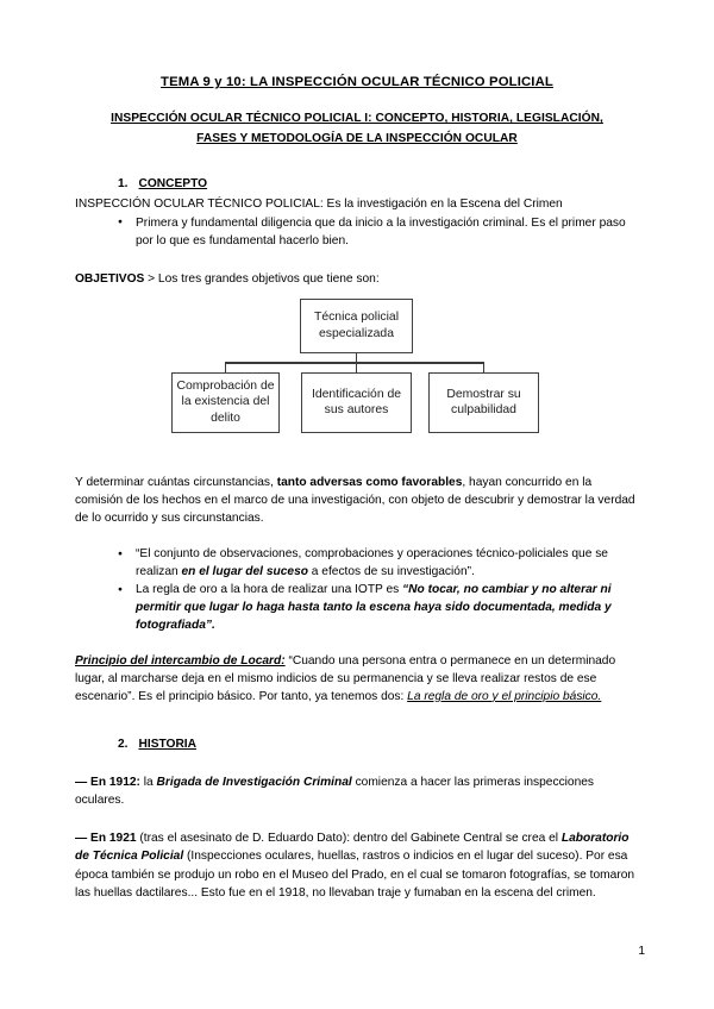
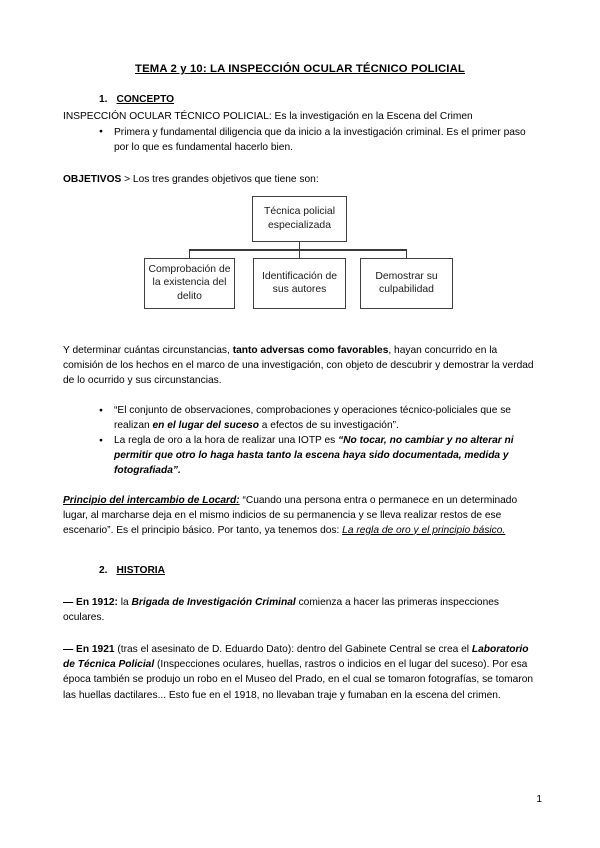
- TEMA 9 y 10: LA INSPECCIÓN OCULAR TÉCNICO POLICIAL
+ TEMA 2 y 10: LA INSPECCIÓN OCULAR TÉCNICO POLICIAL
- INSPECCIÓN OCULAR TÉCNICO POLICIAL I: CONCEPTO, HISTORIA, LEGISLACIÓN,
- FASES Y METODOLOGÍA DE LA INSPECCIÓN OCULAR
  1. CONCEPTO
  INSPECCIÓN OCULAR TÉCNICO POLICIAL: Es la investigación en la Escena del Crimen
  Primera y fundamental diligencia que da inicio a la investigación criminal. Es el primer paso por lo que es fundamental hacerlo bien.
  OBJETIVOS > Los tres grandes objetivos que tiene son:
  Técnica policial especializada
  Comprobación de la existencia del delito
  Identificación de sus autores
  Demostrar su culpabilidad
  Y determinar cuántas circunstancias, tanto adversas como favorables, hayan concurrido en la comisión de los hechos en el marco de una investigación, con objeto de descubrir y demostrar la verdad de lo ocurrido y sus circunstancias.
  “El conjunto de observaciones, comprobaciones y operaciones técnico-policiales que se realizan en el lugar del suceso a efectos de su investigación”.
- La regla de oro a la hora de realizar una IOTP es “No tocar, no cambiar y no alterar ni permitir que lugar lo haga hasta tanto la escena haya sido documentada, medida y fotografiada”.
+ La regla de oro a la hora de realizar una IOTP es “No tocar, no cambiar y no alterar ni permitir que otro lo haga hasta tanto la escena haya sido documentada, medida y fotografiada”.
  Principio del intercambio de Locard: “Cuando una persona entra o permanece en un determinado lugar, al marcharse deja en el mismo indicios de su permanencia y se lleva realizar restos de ese escenario”. Es el principio básico. Por tanto, ya tenemos dos: La regla de oro y el principio básico.
  2. HISTORIA
  — En 1912: la Brigada de Investigación Criminal comienza a hacer las primeras inspecciones oculares.
  — En 1921 (tras el asesinato de D. Eduardo Dato): dentro del Gabinete Central se crea el Laboratorio de Técnica Policial (Inspecciones oculares, huellas, rastros o indicios en el lugar del suceso). Por esa época también se produjo un robo en el Museo del Prado, en el cual se tomaron fotografías, se tomaron las huellas dactilares... Esto fue en el 1918, no llevaban traje y fumaban en la escena del crimen.
  1
